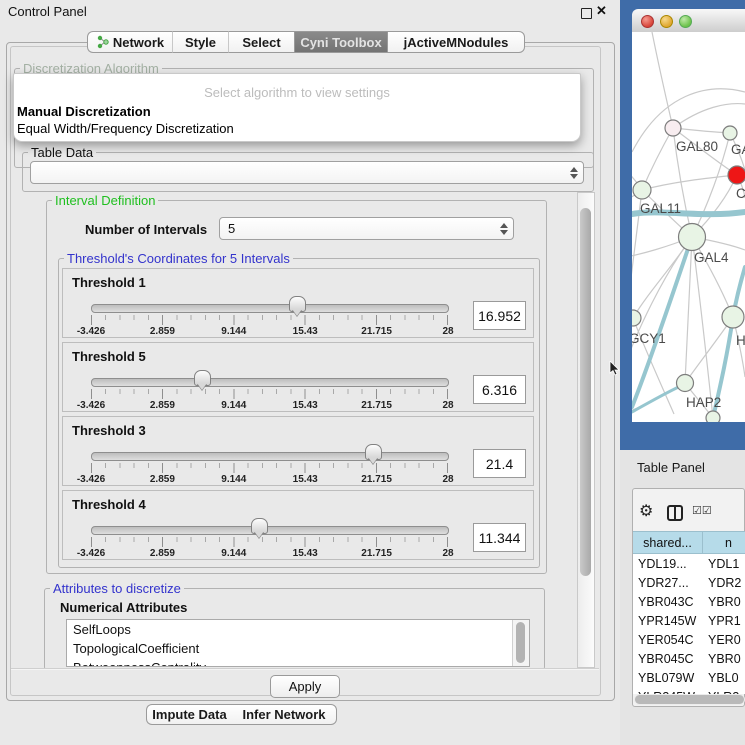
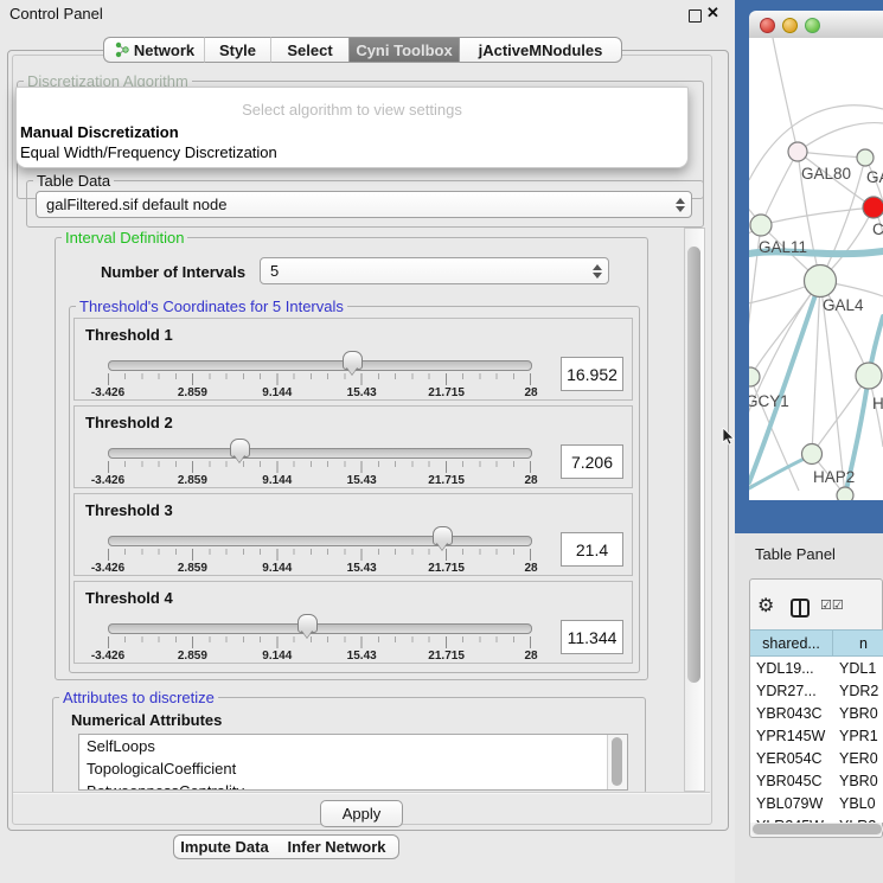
  Control Panel
  ✕
  Network
  Style
  Select
  Cyni Toolbox
  jActiveMNodules
  Discretization Algorithm
  Select algorithm to view settings
  Manual Discretization
  Equal Width/Frequency Discretization
  Table Data
+ galFiltered.sif default node
  Interval Definition
  Number of Intervals
  5
  Threshold's Coordinates for 5 Intervals
  Threshold 1
  -3.426
  2.859
  9.144
  15.43
  21.715
  28
  16.952
- Threshold 5
+ Threshold 2
  -3.426
  2.859
  9.144
  15.43
  21.715
  28
- 6.316
+ 7.206
  Threshold 3
  -3.426
  2.859
  9.144
  15.43
  21.715
  28
  21.4
  Threshold 4
  -3.426
  2.859
  9.144
  15.43
  21.715
  28
  11.344
  Attributes to discretize
  Numerical Attributes
  SelfLoops
  TopologicalCoefficient
  Apply
  Impute Data
  Infer Network
  GAL80
  C
  GAL11
  GAL4
  GCY1
  H
  HAP2
  Table Panel
  ⚙
  ☑☑
  shared...
  n
  YDL19...
  YDL1
  YDR27...
  YDR2
  YBR043C
  YBR0
  YPR145W
  YPR1
  YER054C
  YER0
  YBR045C
  YBR0
  YBL079W
  YBL0
